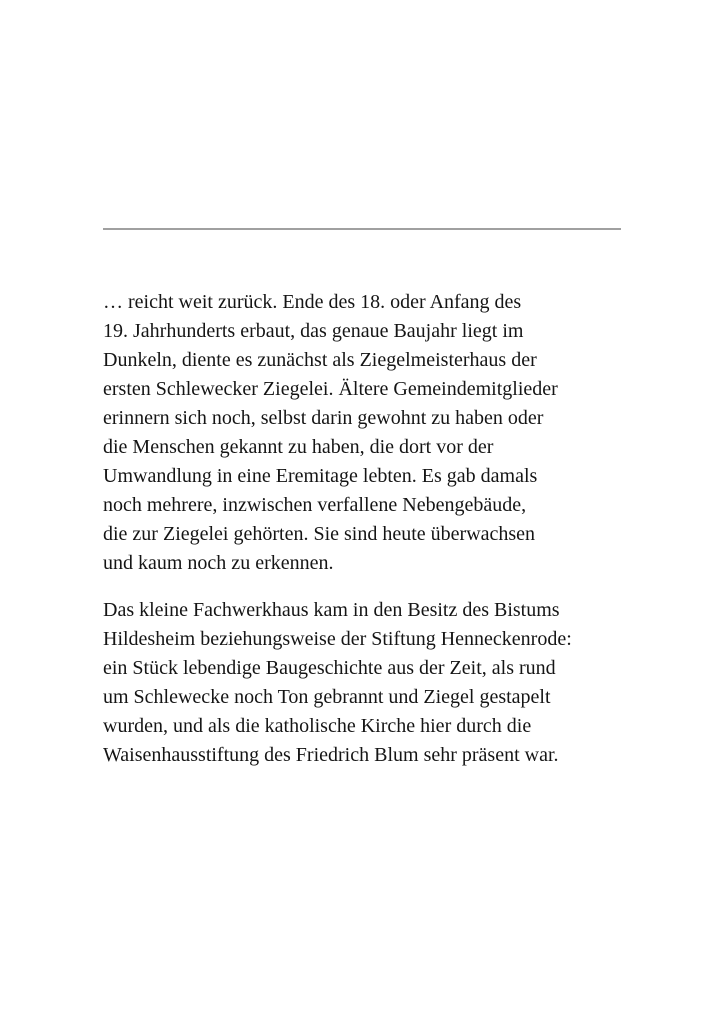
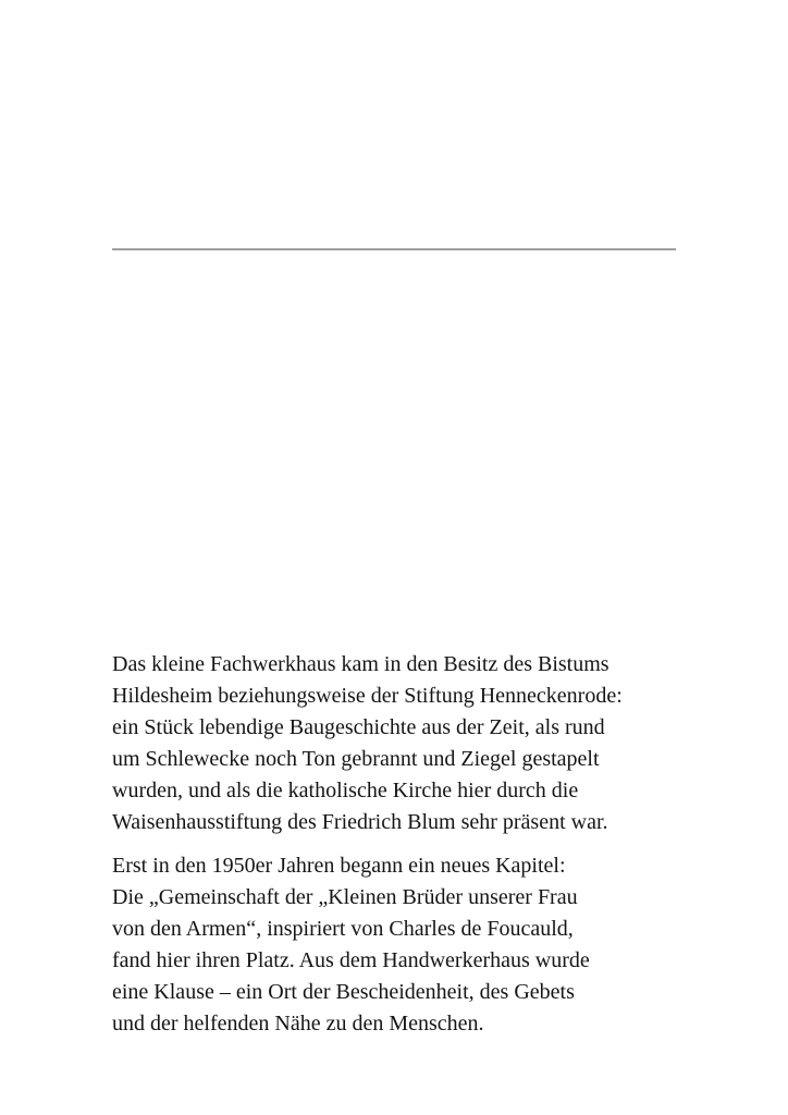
- … reicht weit zurück. Ende des 18. oder Anfang des
- 19. Jahrhunderts erbaut, das genaue Baujahr liegt im
- Dunkeln, diente es zunächst als Ziegelmeisterhaus der
- ersten Schlewecker Ziegelei. Ältere Gemeindemitglieder
- erinnern sich noch, selbst darin gewohnt zu haben oder
- die Menschen gekannt zu haben, die dort vor der
- Umwandlung in eine Eremitage lebten. Es gab damals
- noch mehrere, inzwischen verfallene Nebengebäude,
- die zur Ziegelei gehörten. Sie sind heute überwachsen
- und kaum noch zu erkennen.
  Das kleine Fachwerkhaus kam in den Besitz des Bistums
  Hildesheim beziehungsweise der Stiftung Henneckenrode:
  ein Stück lebendige Baugeschichte aus der Zeit, als rund
  um Schlewecke noch Ton gebrannt und Ziegel gestapelt
  wurden, und als die katholische Kirche hier durch die
  Waisenhausstiftung des Friedrich Blum sehr präsent war.
+ Erst in den 1950er Jahren begann ein neues Kapitel:
+ Die „Gemeinschaft der „Kleinen Brüder unserer Frau
+ von den Armen“, inspiriert von Charles de Foucauld,
+ fand hier ihren Platz. Aus dem Handwerkerhaus wurde
+ eine Klause – ein Ort der Bescheidenheit, des Gebets
+ und der helfenden Nähe zu den Menschen.
